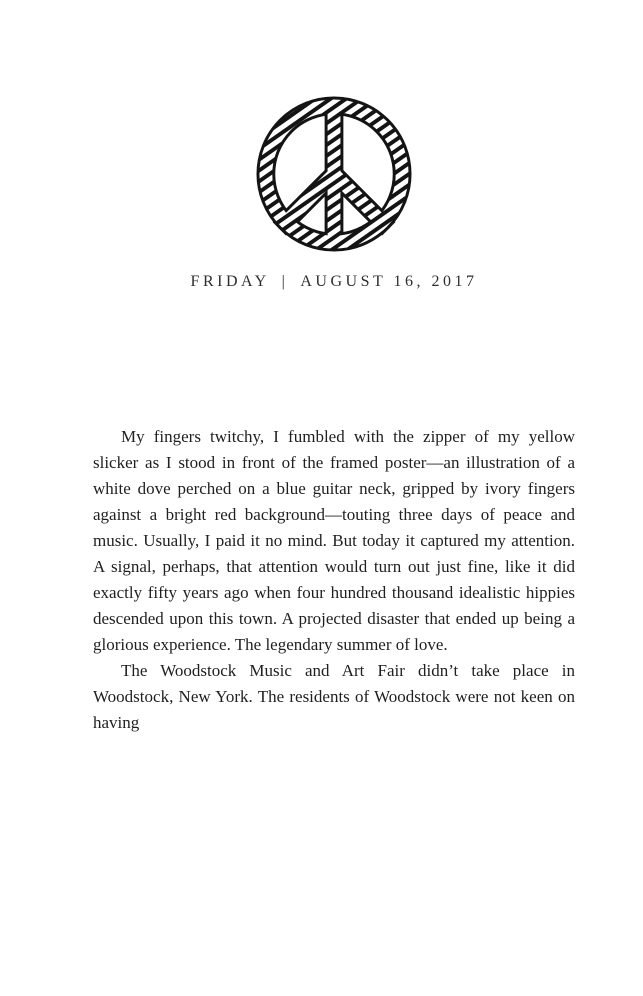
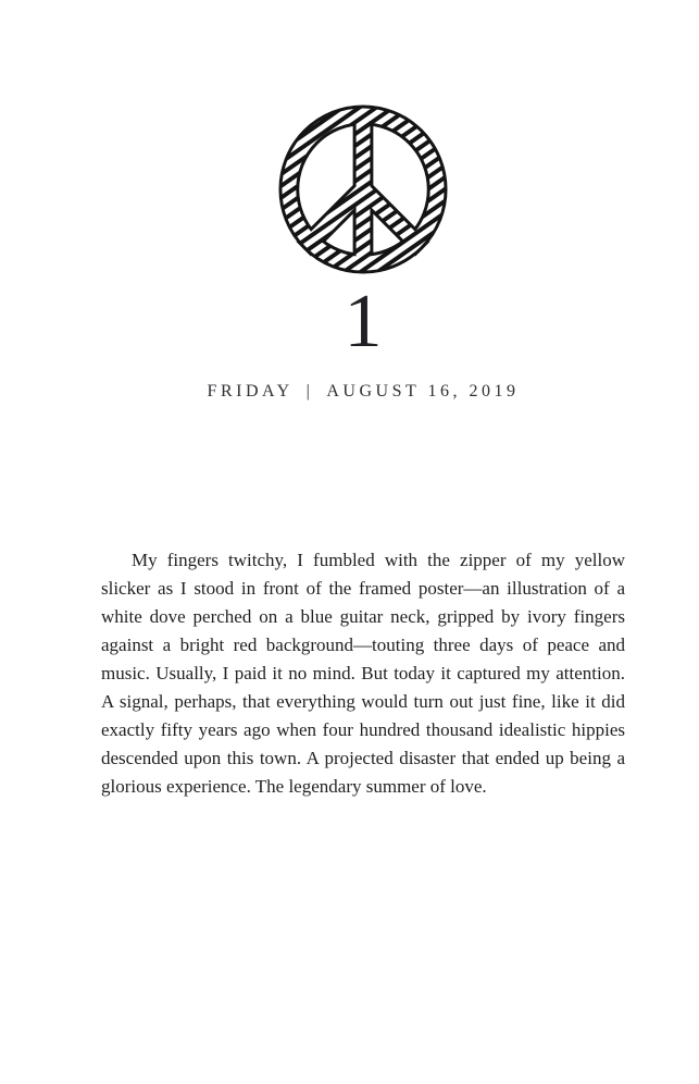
+ 1
- FRIDAY | AUGUST 16, 2017
+ FRIDAY | AUGUST 16, 2019
- My fingers twitchy, I fumbled with the zipper of my yellow slicker as I stood in front of the framed poster—an illustration of a white dove perched on a blue guitar neck, gripped by ivory fingers against a bright red background—touting three days of peace and music. Usually, I paid it no mind. But today it captured my attention. A signal, perhaps, that attention would turn out just fine, like it did exactly fifty years ago when four hundred thousand idealistic hippies descended upon this town. A projected disaster that ended up being a glorious experience. The legendary summer of love.
+ My fingers twitchy, I fumbled with the zipper of my yellow slicker as I stood in front of the framed poster—an illustration of a white dove perched on a blue guitar neck, gripped by ivory fingers against a bright red background—touting three days of peace and music. Usually, I paid it no mind. But today it captured my attention. A signal, perhaps, that everything would turn out just fine, like it did exactly fifty years ago when four hundred thousand idealistic hippies descended upon this town. A projected disaster that ended up being a glorious experience. The legendary summer of love.
- The Woodstock Music and Art Fair didn’t take place in Woodstock, New York. The residents of Woodstock were not keen on having
